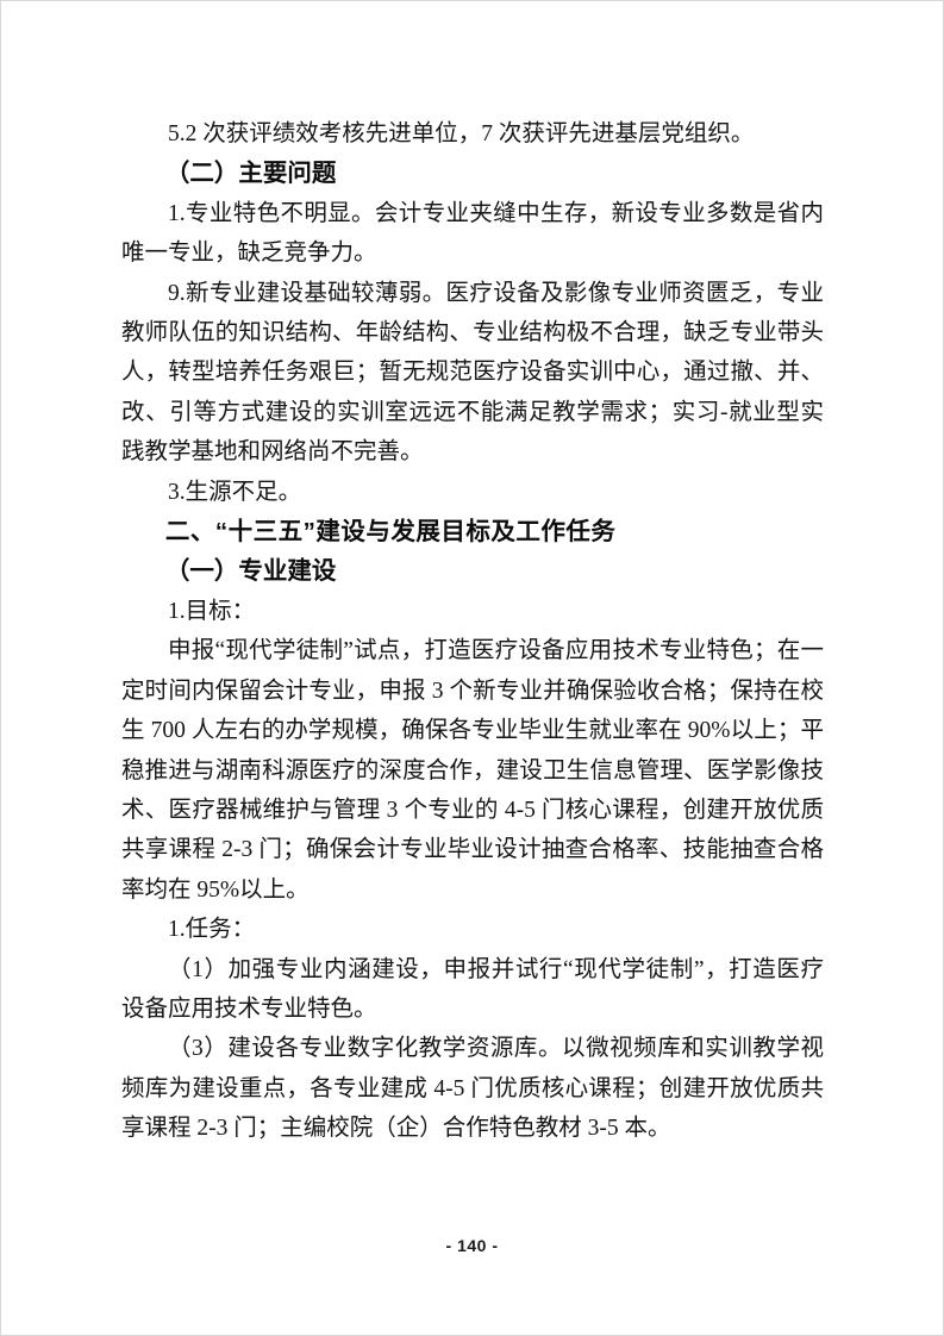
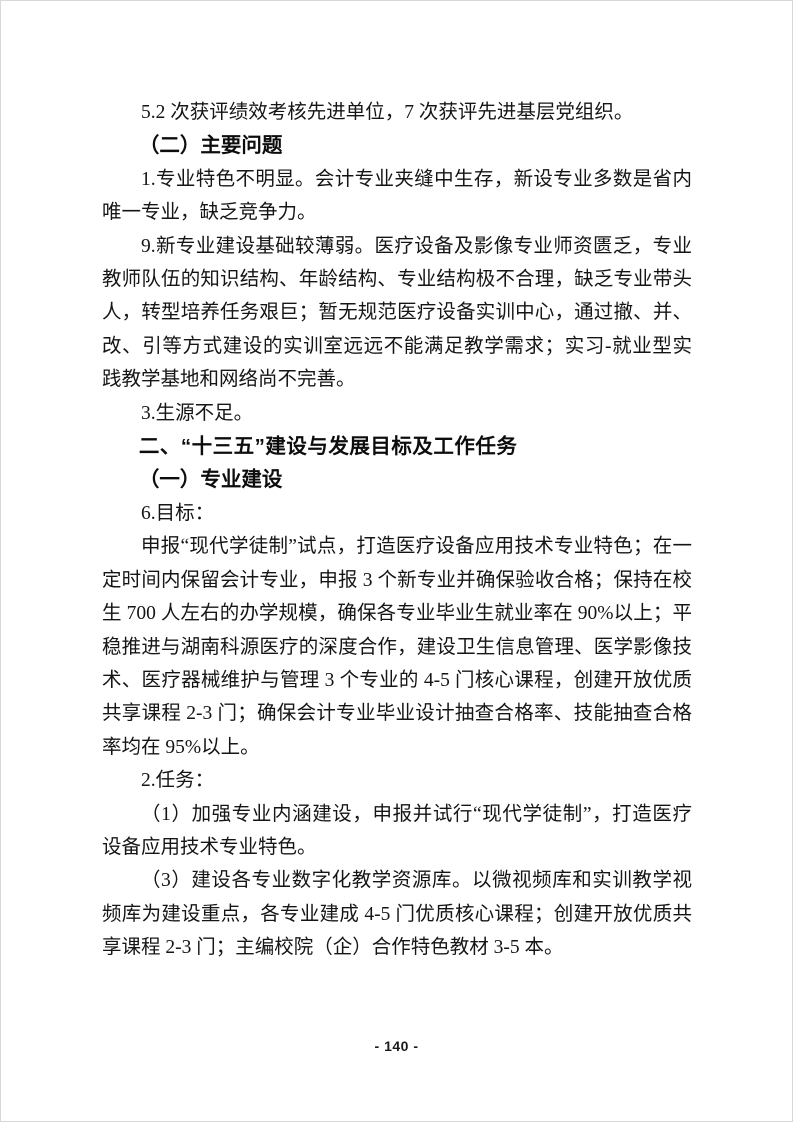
  5.2 次获评绩效考核先进单位，7 次获评先进基层党组织。
  （二）主要问题
  1.专业特色不明显。会计专业夹缝中生存，新设专业多数是省内唯一专业，缺乏竞争力。
  9.新专业建设基础较薄弱。医疗设备及影像专业师资匮乏，专业教师队伍的知识结构、年龄结构、专业结构极不合理，缺乏专业带头人，转型培养任务艰巨；暂无规范医疗设备实训中心，通过撤、并、改、引等方式建设的实训室远远不能满足教学需求；实习-就业型实践教学基地和网络尚不完善。
  3.生源不足。
  二、“十三五”建设与发展目标及工作任务
  （一）专业建设
- 1.目标：
+ 6.目标：
  申报“现代学徒制”试点，打造医疗设备应用技术专业特色；在一定时间内保留会计专业，申报 3 个新专业并确保验收合格；保持在校生 700 人左右的办学规模，确保各专业毕业生就业率在 90%以上；平稳推进与湖南科源医疗的深度合作，建设卫生信息管理、医学影像技术、医疗器械维护与管理 3 个专业的 4-5 门核心课程，创建开放优质共享课程 2-3 门；确保会计专业毕业设计抽查合格率、技能抽查合格率均在 95%以上。
- 1.任务：
+ 2.任务：
  （1）加强专业内涵建设，申报并试行“现代学徒制”，打造医疗设备应用技术专业特色。
  （3）建设各专业数字化教学资源库。以微视频库和实训教学视频库为建设重点，各专业建成 4-5 门优质核心课程；创建开放优质共享课程 2-3 门；主编校院（企）合作特色教材 3-5 本。
  - 140 -
